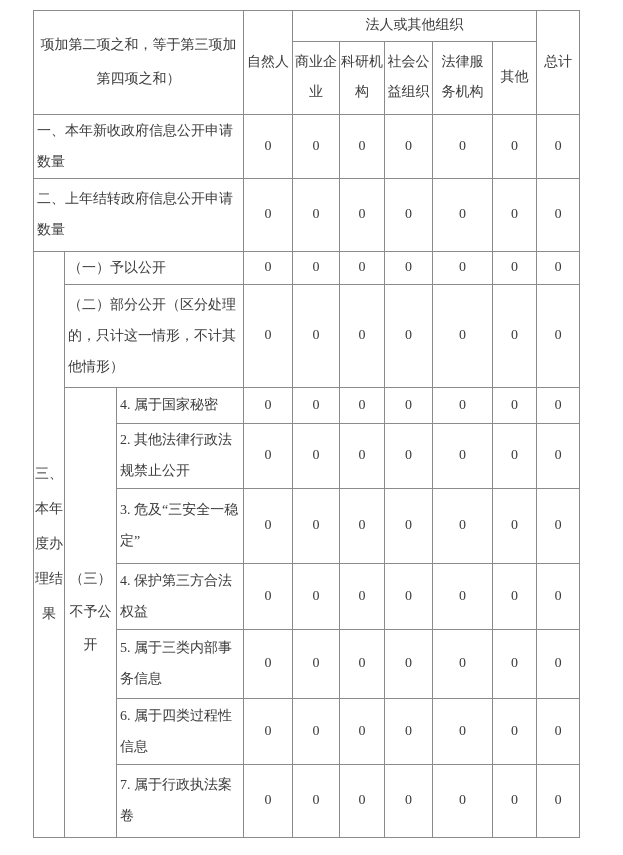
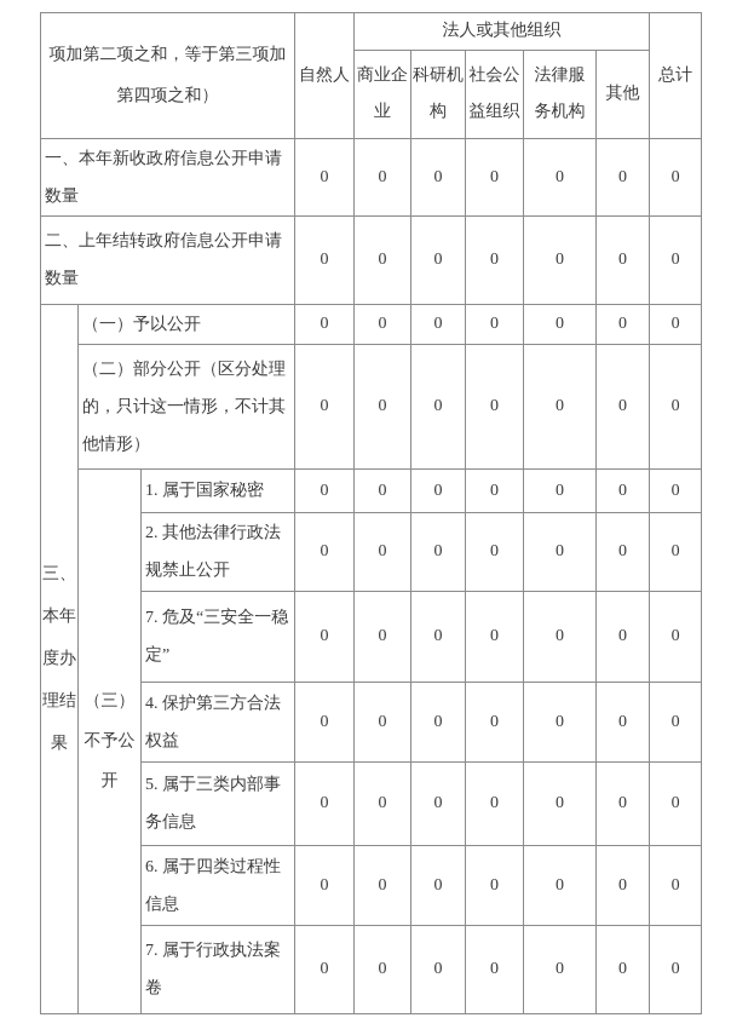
  项加第二项之和，等于第三项加 第四项之和）	自然人	法人或其他组织	总计
  商业企 业	科研机 构	社会公 益组织	法律服 务机构	其他
  一、本年新收政府信息公开申请 数量	0	0	0	0	0	0	0
  二、上年结转政府信息公开申请 数量	0	0	0	0	0	0	0
  三、 本年 度办 理结 果	（一）予以公开	0	0	0	0	0	0	0
  （二）部分公开（区分处理 的，只计这一情形，不计其 他情形）	0	0	0	0	0	0	0
- （三） 不予公 开	4. 属于国家秘密	0	0	0	0	0	0	0
+ （三） 不予公 开	1. 属于国家秘密	0	0	0	0	0	0	0
  2. 其他法律行政法 规禁止公开	0	0	0	0	0	0	0
- 3. 危及“三安全一稳 定”	0	0	0	0	0	0	0
+ 7. 危及“三安全一稳 定”	0	0	0	0	0	0	0
  4. 保护第三方合法 权益	0	0	0	0	0	0	0
  5. 属于三类内部事 务信息	0	0	0	0	0	0	0
  6. 属于四类过程性 信息	0	0	0	0	0	0	0
  7. 属于行政执法案 卷	0	0	0	0	0	0	0
